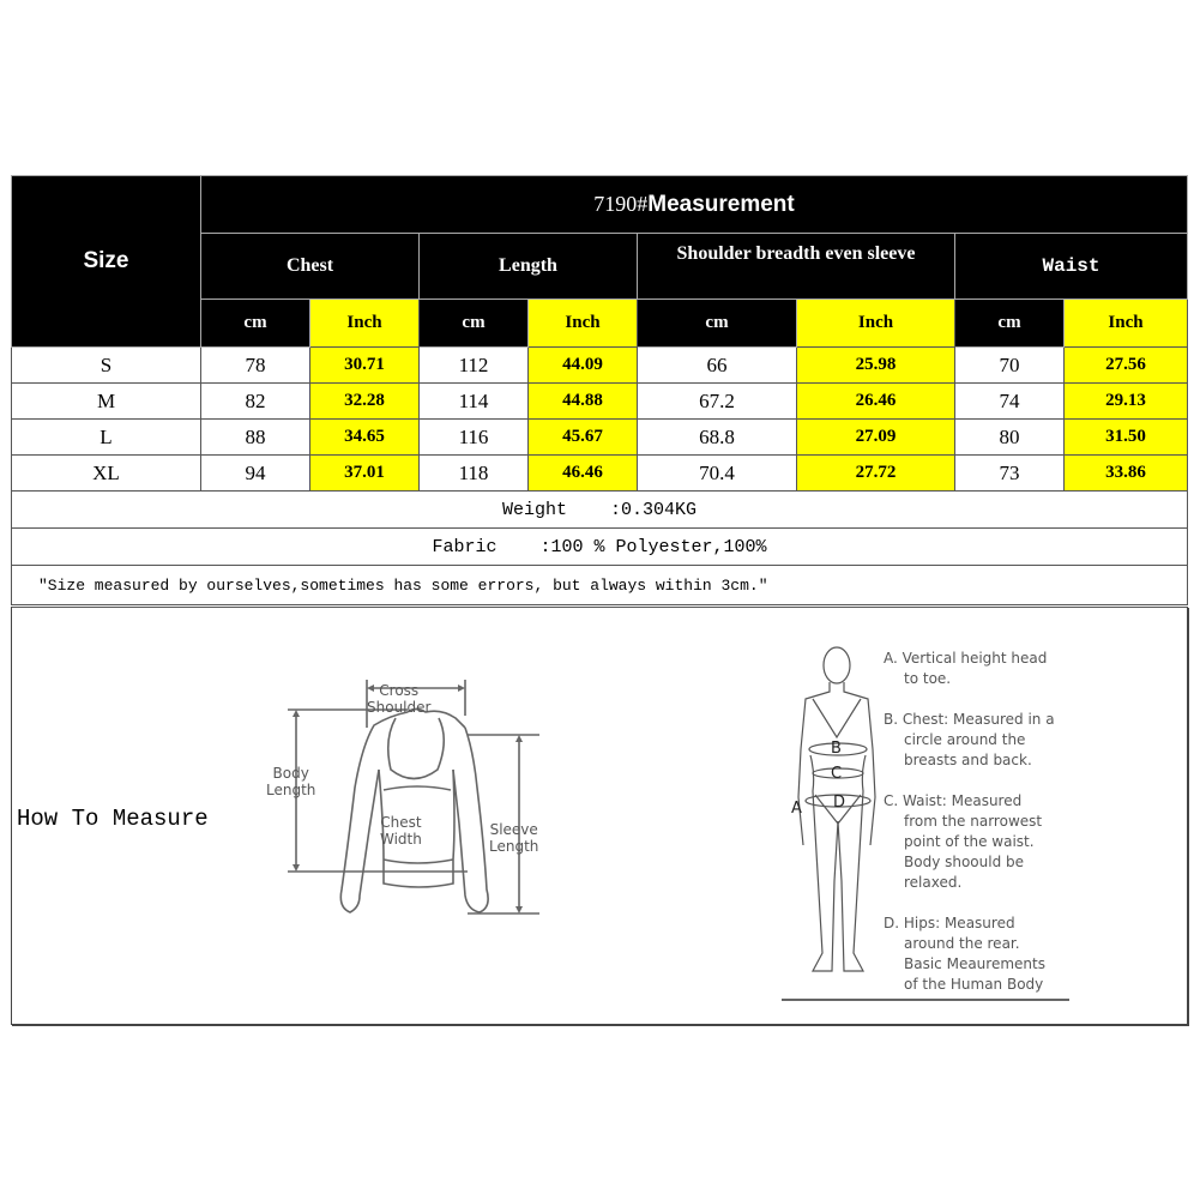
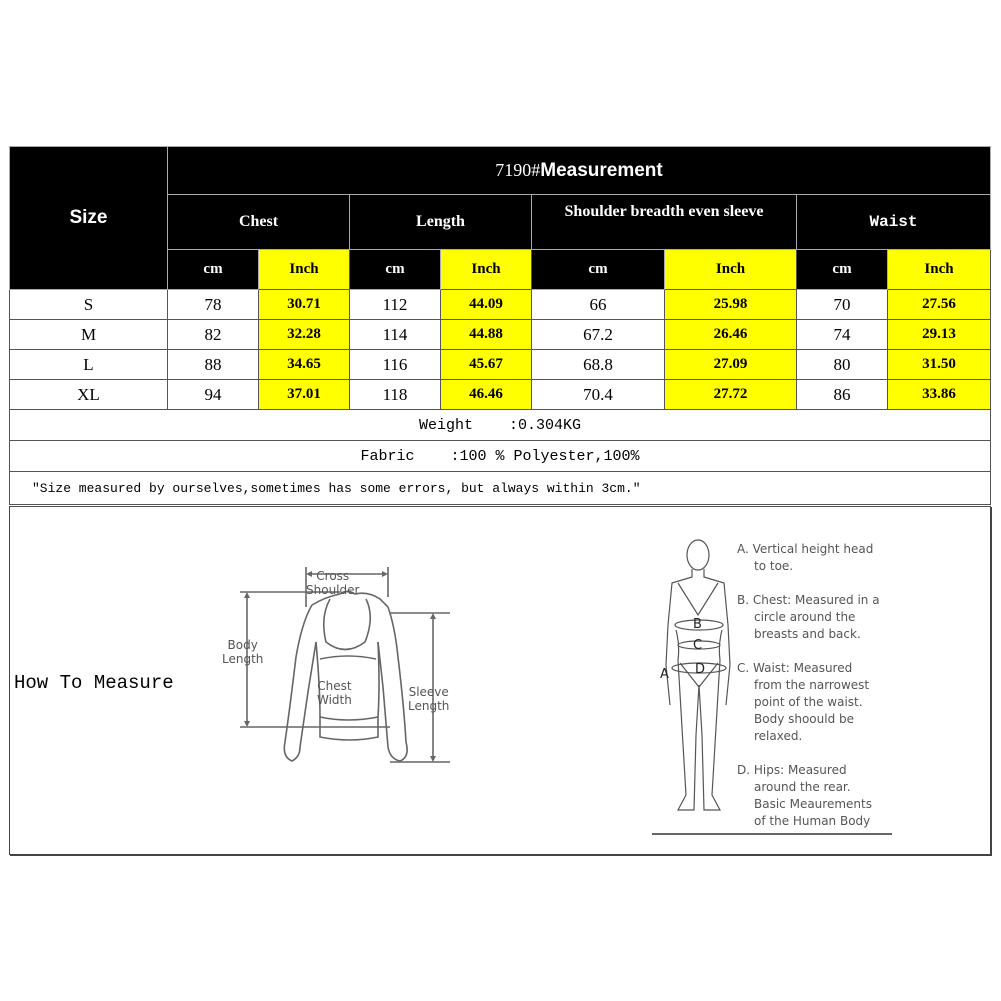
  Size	7190#Measurement
  Chest	Length	Shoulder breadth even sleeve	Waist
  cm	Inch	cm	Inch	cm	Inch	cm	Inch
  S	78	30.71	112	44.09	66	25.98	70	27.56
  M	82	32.28	114	44.88	67.2	26.46	74	29.13
  L	88	34.65	116	45.67	68.8	27.09	80	31.50
- XL	94	37.01	118	46.46	70.4	27.72	73	33.86
+ XL	94	37.01	118	46.46	70.4	27.72	86	33.86
  Weight :0.304KG
  Fabric :100 % Polyester,100%
  "Size measured by ourselves,sometimes has some errors, but always within 3cm."
  How To Measure
  Cross
  Shoulder
  Body
  Length
  Chest
  Width
  Sleeve
  Length
  B
  C
  D
  A
  A. Vertical height head
  to toe.
  B. Chest: Measured in a
  circle around the
  breasts and back.
  C. Waist: Measured
  from the narrowest
  point of the waist.
  Body shoould be
  relaxed.
  D. Hips: Measured
  around the rear.
  Basic Meaurements
  of the Human Body
